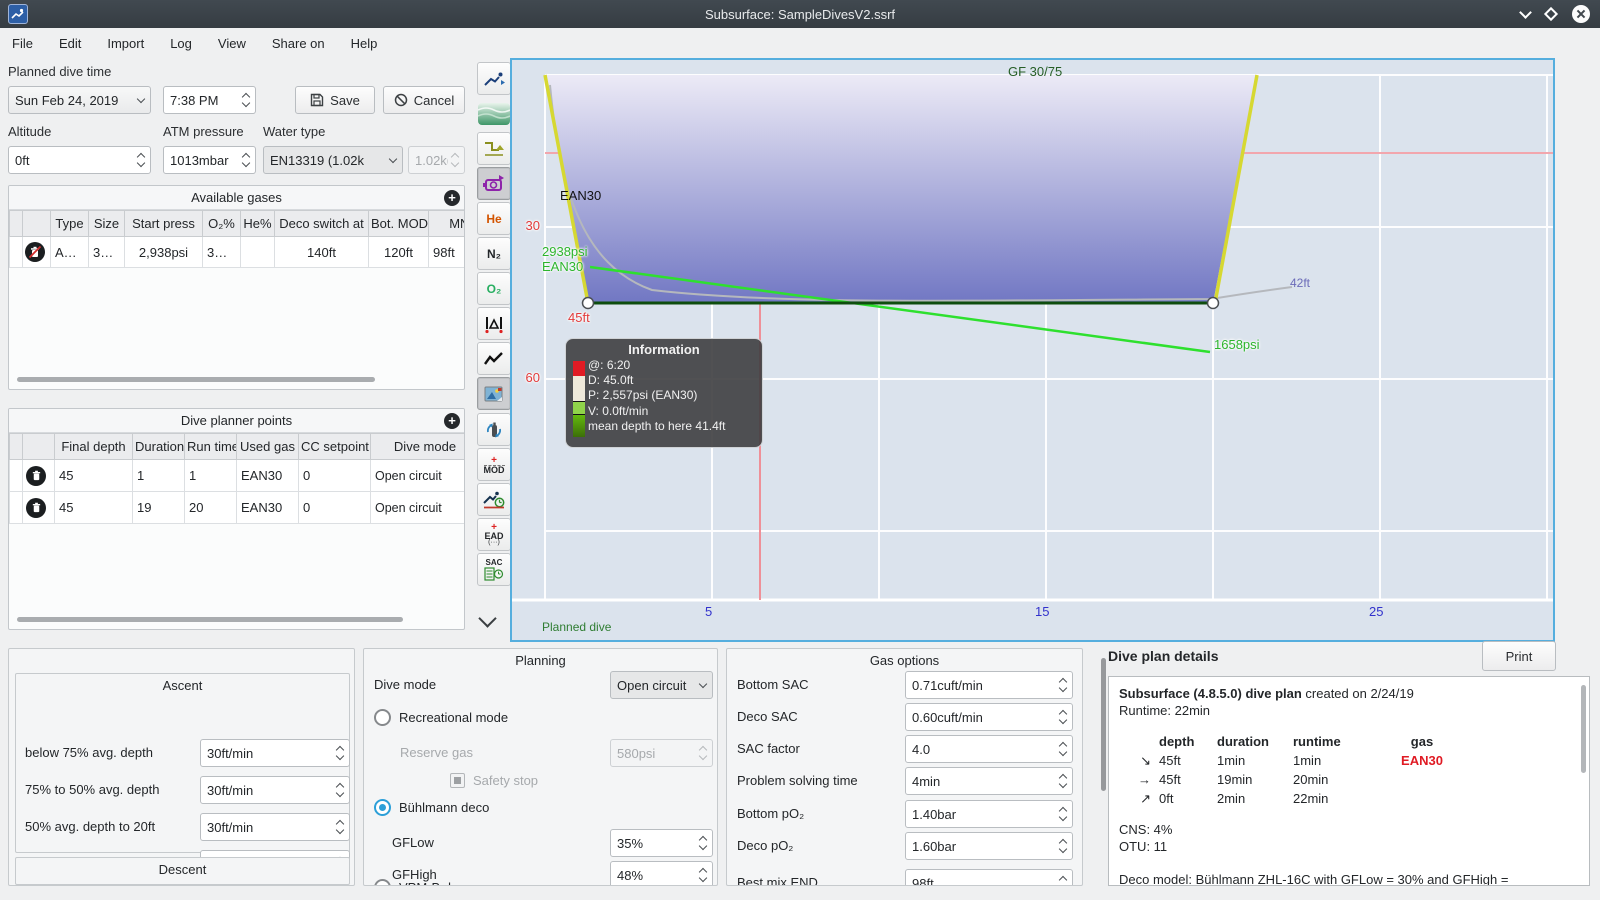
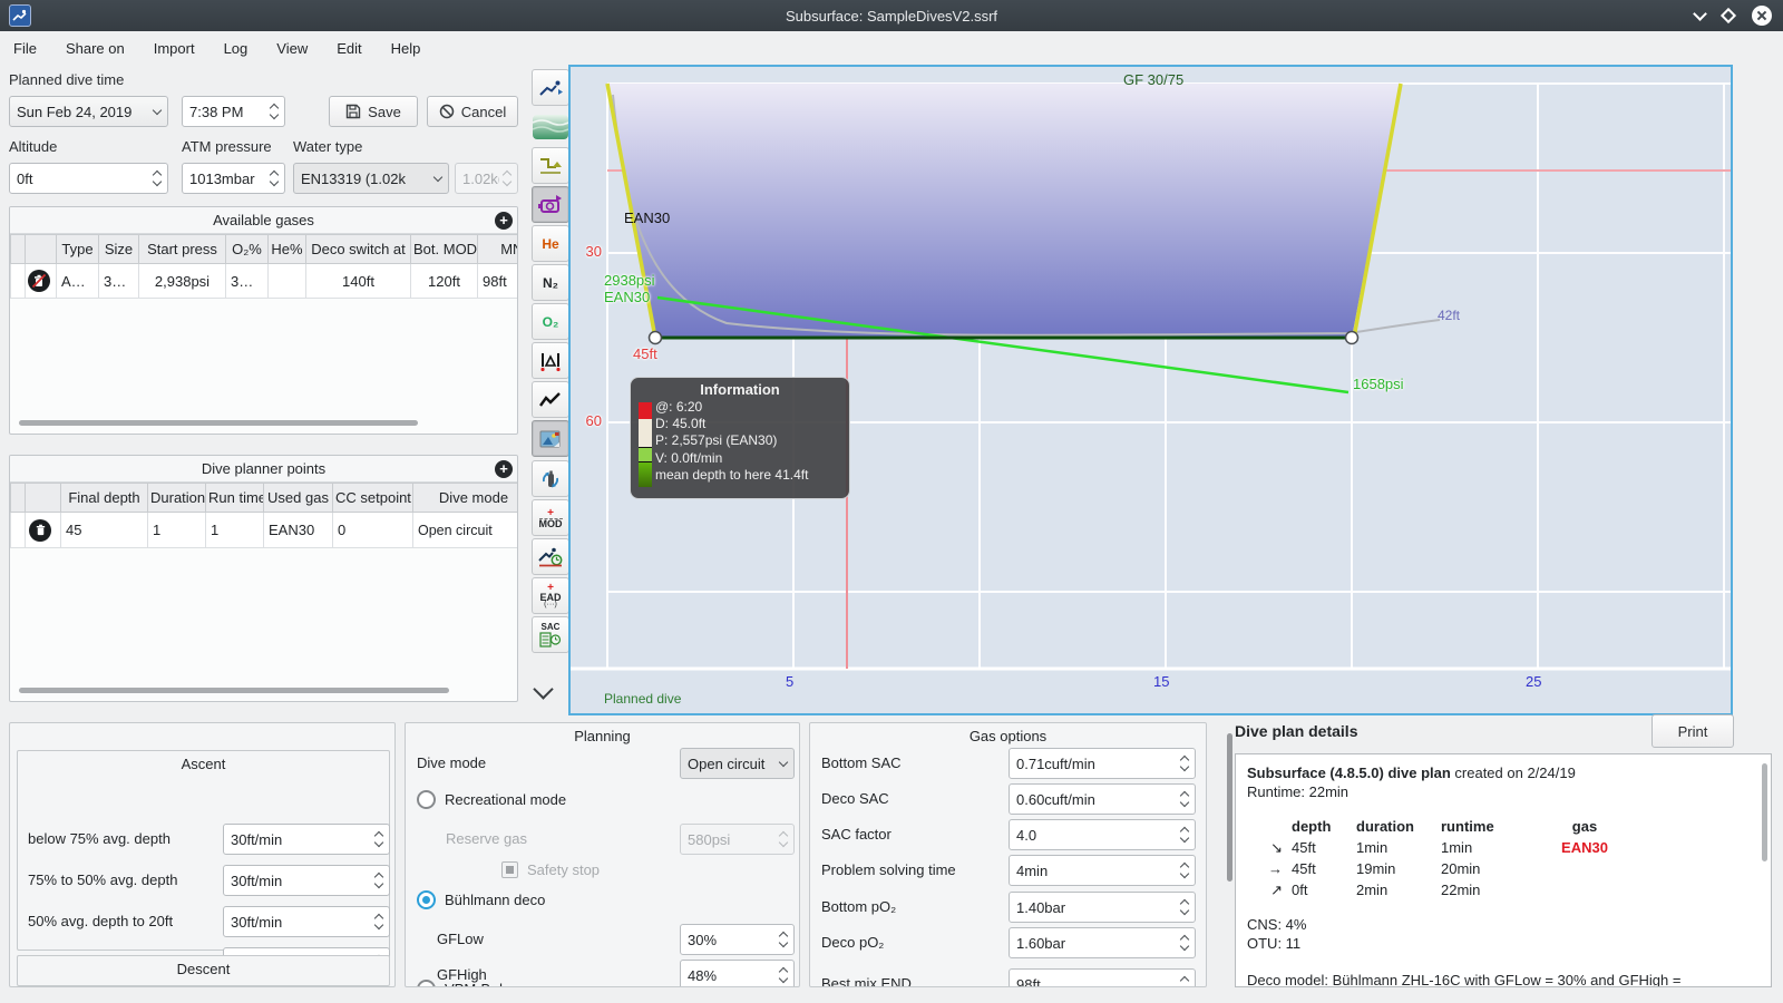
  Subsurface: SampleDivesV2.ssrf
  File
- Edit
+ Share on
  Import
  Log
  View
- Share on
+ Edit
  Help
  Planned dive time
  Sun Feb 24, 2019
  7:38 PM
  Save
  Cancel
  Altitude
  ATM pressure
  Water type
  0ft
  1013mbar
  EN13319 (1.02k
  1.02k
  Available gases
  +
  		Type	Size	Start press	O₂%	He%	Deco switch at	Bot. MOD	M
  		A…	3…	2,938psi	3…		140ft	120ft	98ft
  Dive planner points
  +
  		Final depth	Duration	Run time	Used gas	CC setpoint	Dive mode
  		45	1	1	EAN30	0	Open circuit
- 		45	19	20	EAN30	0	Open circuit
  He
  N₂
  O₂
  +
  MOD
  +
  EAD
  SAC
  GF 30/75
  EAN30
  2938psi
  EAN30
  45ft
  1658psi
  42ft
  30
  60
  5
  15
  25
  Planned dive
  Information
  @: 6:20
  D: 45.0ft
  P: 2,557psi (EAN30)
  V: 0.0ft/min
  mean depth to here 41.4ft
  Ascent
  below 75% avg. depth
  30ft/min
  75% to 50% avg. depth
  30ft/min
  50% avg. depth to 20ft
  30ft/min
  Descent
  Planning
  Dive mode
  Open circuit
  Recreational mode
  Reserve gas
  580psi
  Safety stop
  Bühlmann deco
  GFLow
- 35%
+ 30%
  GFHigh
  48%
  Gas options
  Bottom SAC
  0.71cuft/min
  Deco SAC
  0.60cuft/min
  SAC factor
  4.0
  Problem solving time
  4min
  Bottom pO₂
  1.40bar
  Deco pO₂
  1.60bar
  Best mix END
  98ft
  Dive plan details
  Print
  Subsurface (4.8.5.0) dive plan created on 2/24/19
  Runtime: 22min
  depth
  duration
  runtime
  gas
  ↘
  45ft
  1min
  1min
  EAN30
  →
  45ft
  19min
  20min
  ↗
  0ft
  2min
  22min
  CNS: 4%
  OTU: 11
  Deco model: Bühlmann ZHL-16C with GFLow = 30% and GFHigh =
